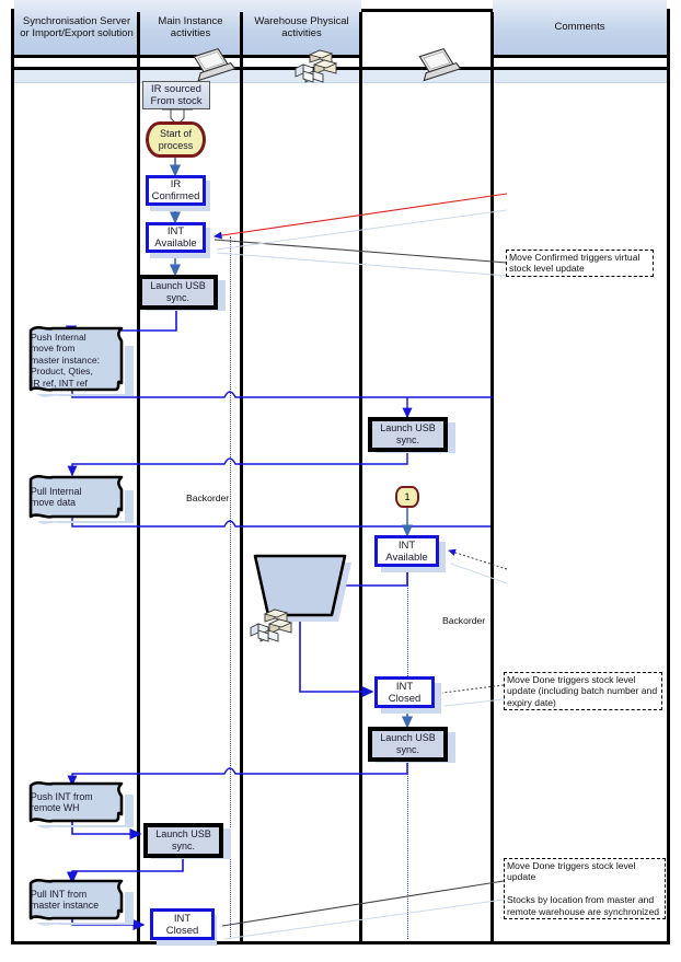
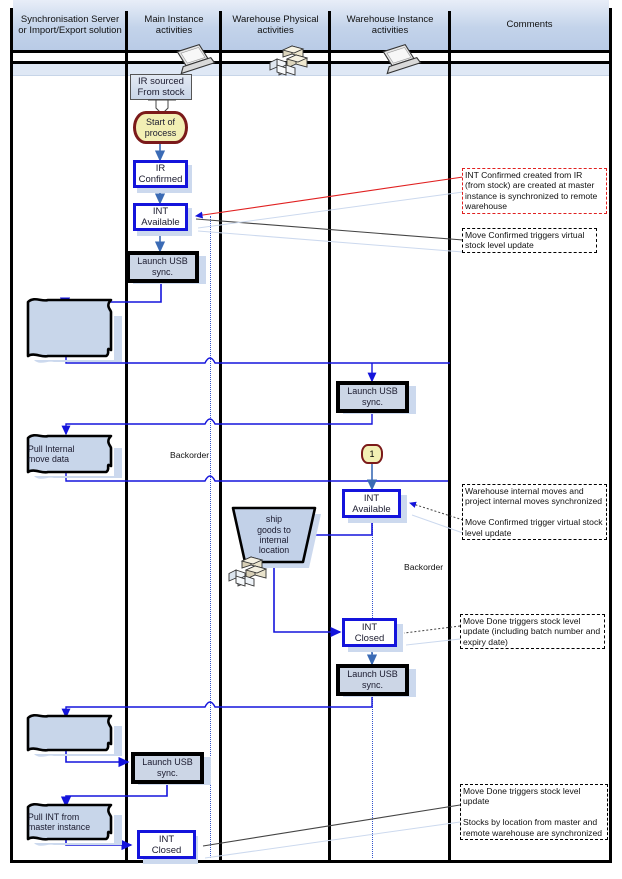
  Synchronisation Server or Import/Export solution
  Main Instance activities
  Warehouse Physical activities
+ Warehouse Instance activities
  Comments
  IR sourced
  From stock
  Start of
  process
  IR Confirmed
  INT Available
  Launch USB sync.
- Push Internal
- move from
- master instance:
- Product, Qties,
- IR ref, INT ref
  Pull Internal
  move data
  Launch USB sync.
  1
  INT Available
+ ship
+ goods to
+ internal
+ location
  INT Closed
  Launch USB sync.
- Push INT from
- remote WH
  Launch USB sync.
  Pull INT from
  master instance
  INT Closed
  Backorder
  Backorder
+ INT Confirmed created from IR
+ (from stock) are created at master
+ instance is synchronized to remote
+ warehouse
  Move Confirmed triggers virtual
  stock level update
+ Warehouse internal moves and
+ project internal moves synchronized
+ Move Confirmed trigger virtual stock
+ level update
  Move Done triggers stock level
  update (including batch number and
  expiry date)
  Move Done triggers stock level
  update
  Stocks by location from master and
  remote warehouse are synchronized
